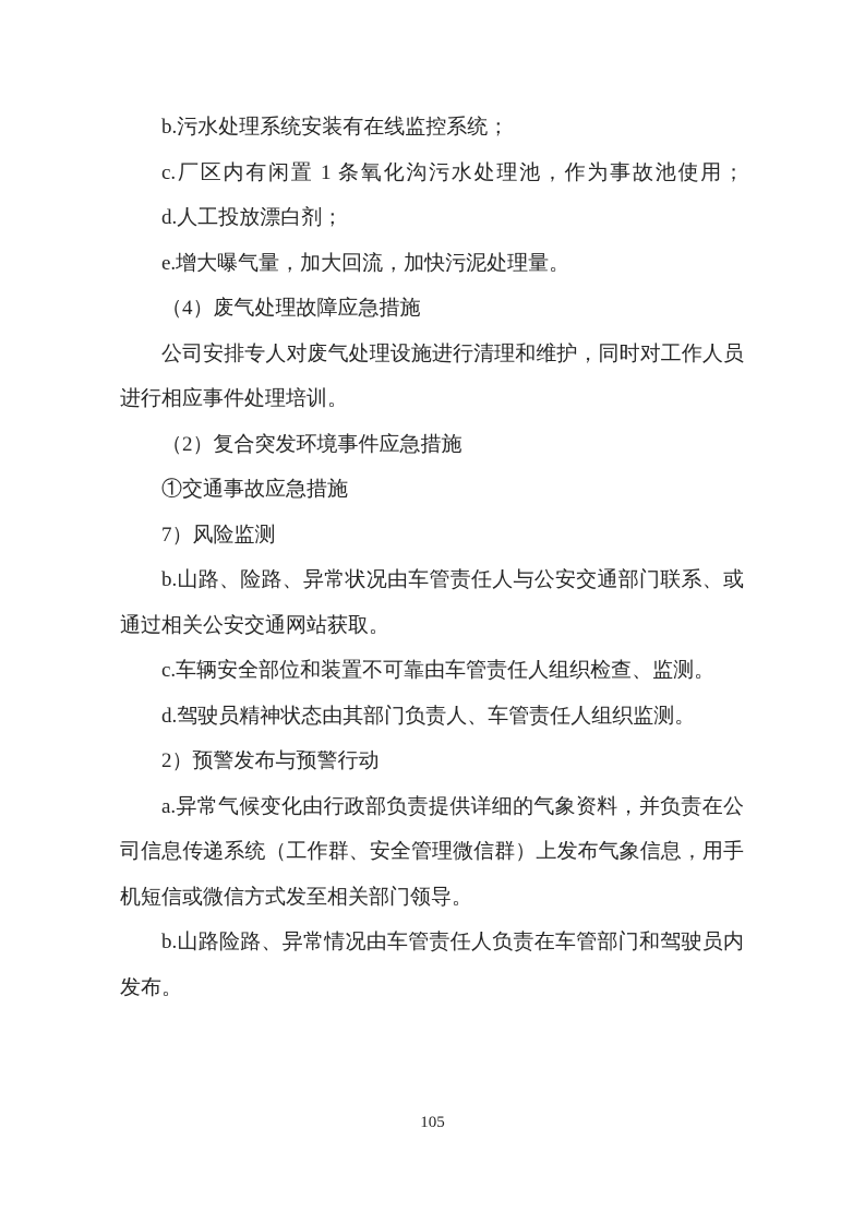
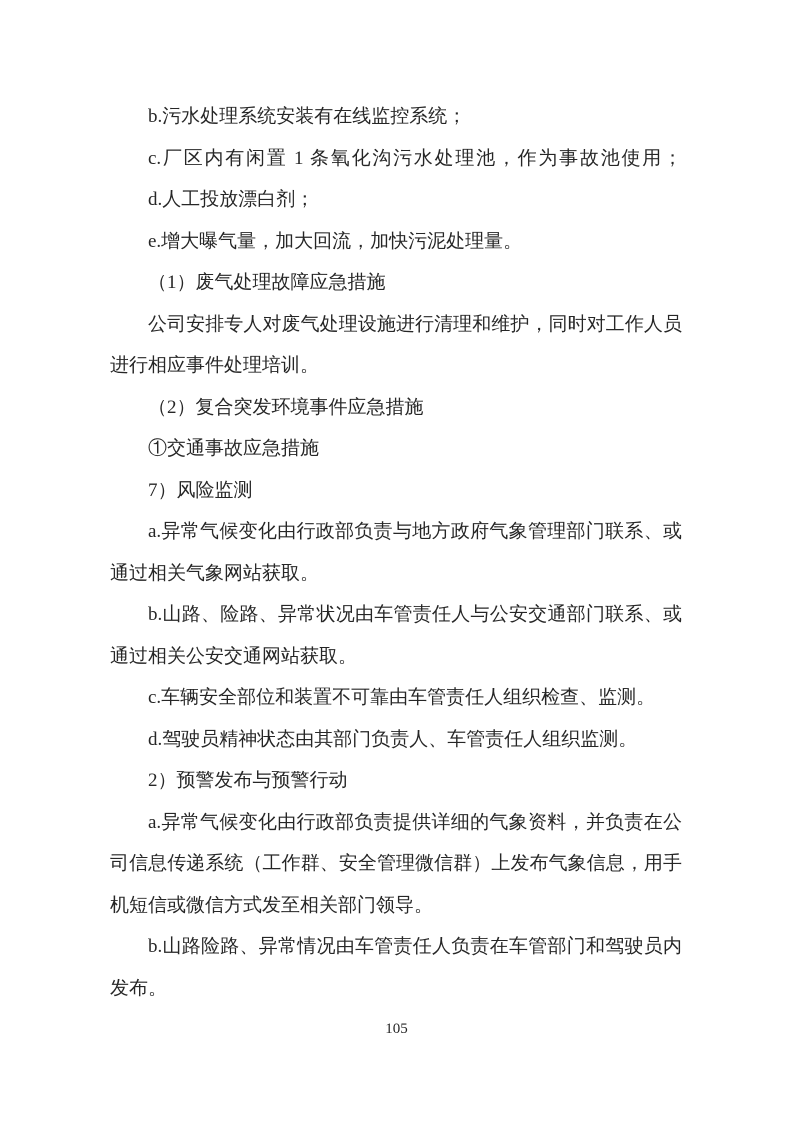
  b.污水处理系统安装有在线监控系统；
  c.厂区内有闲置 1 条氧化沟污水处理池，作为事故池使用；
  d.人工投放漂白剂；
  e.增大曝气量，加大回流，加快污泥处理量。
- （4）废气处理故障应急措施
+ （1）废气处理故障应急措施
  公司安排专人对废气处理设施进行清理和维护，同时对工作人员进行相应事件处理培训。
  （2）复合突发环境事件应急措施
  ①交通事故应急措施
  7）风险监测
+ a.异常气候变化由行政部负责与地方政府气象管理部门联系、或通过相关气象网站获取。
  b.山路、险路、异常状况由车管责任人与公安交通部门联系、或通过相关公安交通网站获取。
  c.车辆安全部位和装置不可靠由车管责任人组织检查、监测。
  d.驾驶员精神状态由其部门负责人、车管责任人组织监测。
  2）预警发布与预警行动
  a.异常气候变化由行政部负责提供详细的气象资料，并负责在公司信息传递系统（工作群、安全管理微信群）上发布气象信息，用手机短信或微信方式发至相关部门领导。
  b.山路险路、异常情况由车管责任人负责在车管部门和驾驶员内发布。
  105
